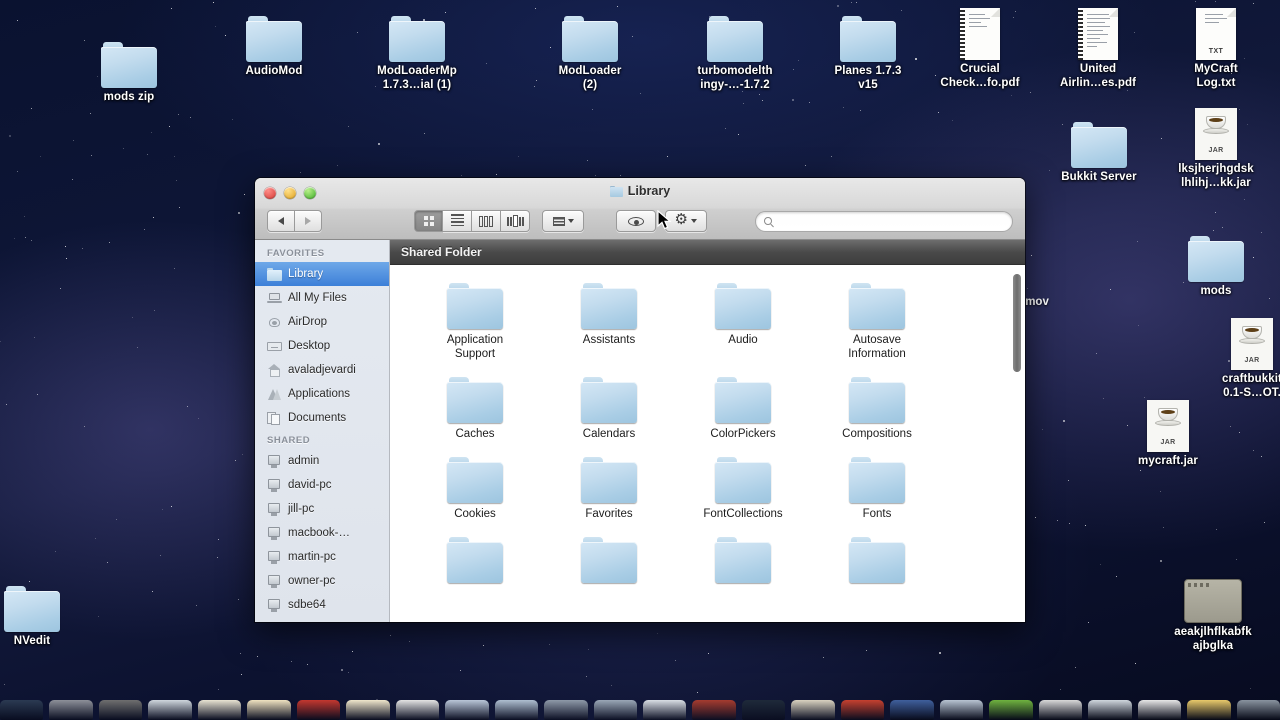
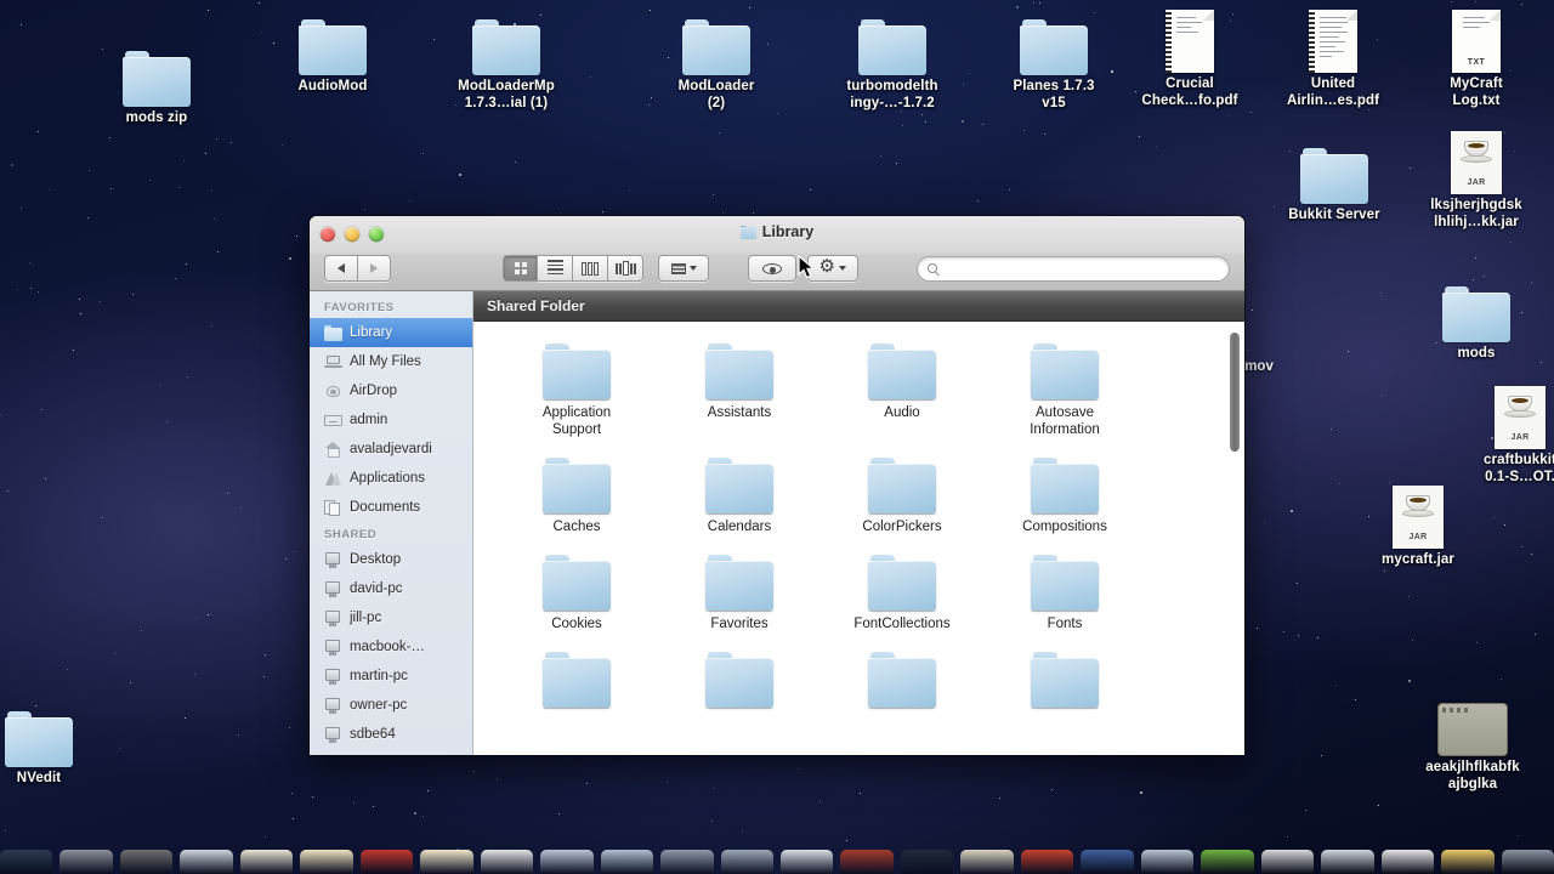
  mods zip
  AudioMod
  ModLoaderMp
  1.7.3…ial (1)
  ModLoader
  (2)
  turbomodelth
  ingy-…-1.7.2
  Planes 1.7.3
  v15
  Crucial
  Check…fo.pdf
  United
  Airlin…es.pdf
  MyCraft
  Log.txt
  Bukkit Server
  lksjherjhgdsk
  lhlihj…kk.jar
  mods
  craftbukki
  0.1-S…OT.
  mycraft.jar
  aeakjlhflkabfk
  ajbglka
  NVedit
  mov
  Library
  FAVORITES
  Library
  All My Files
  AirDrop
- Desktop
+ admin
  avaladjevardi
  Applications
  Documents
  SHARED
- admin
+ Desktop
  david-pc
  jill-pc
  macbook-…
  martin-pc
  owner-pc
  sdbe64
  Shared Folder
  Application
  Support
  Assistants
  Audio
  Autosave
  Information
  Caches
  Calendars
  ColorPickers
  Compositions
  Cookies
  Favorites
  FontCollections
  Fonts
